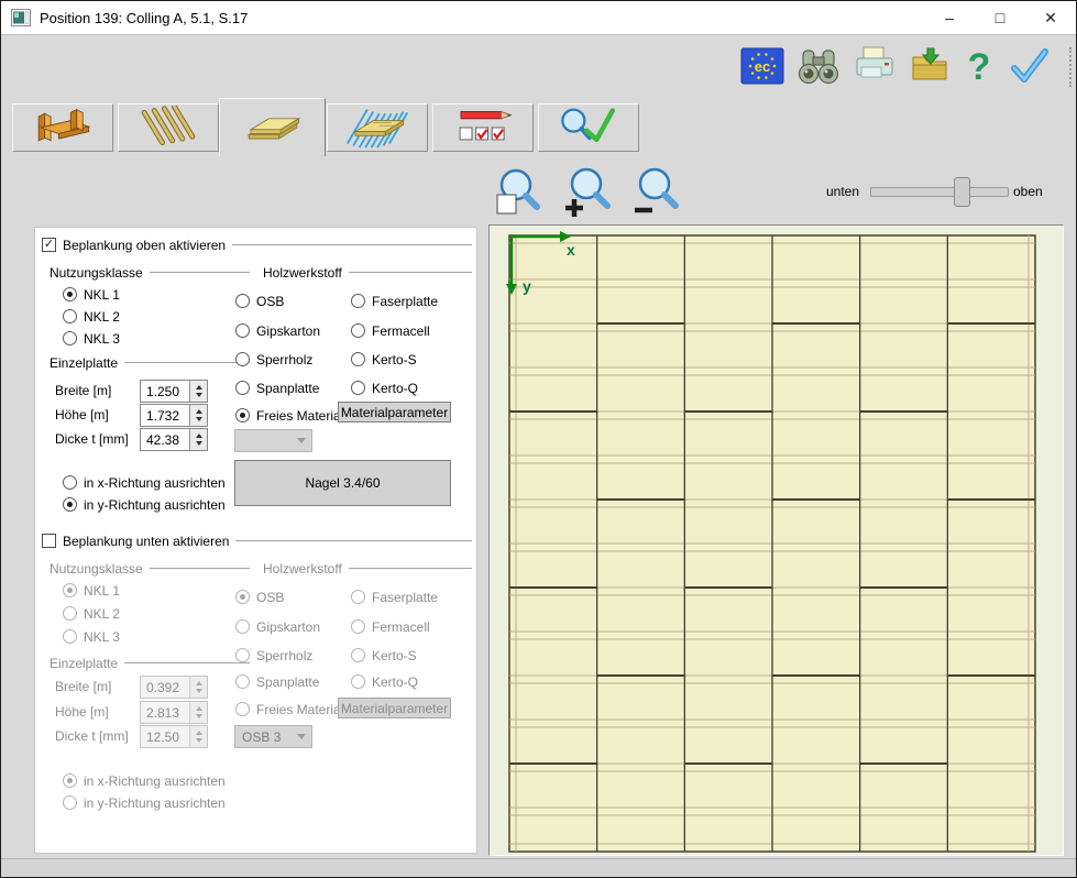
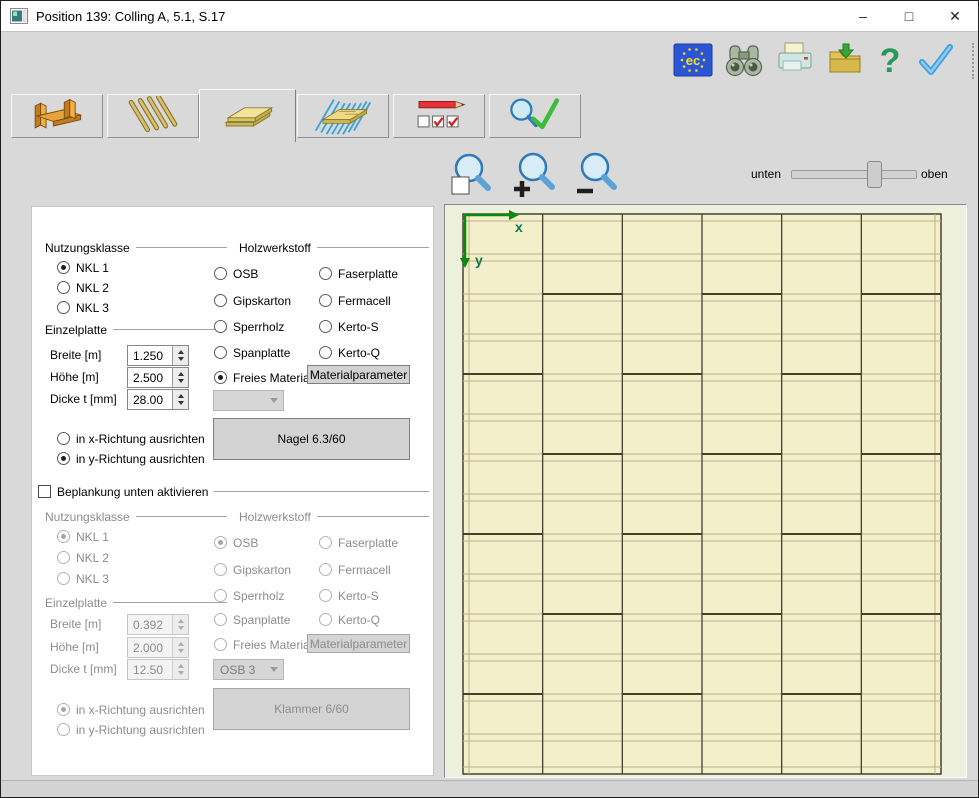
  Position 139: Colling A, 5.1, S.17
  –
  □
  ✕
  ec
  ?
  unten
  oben
- ✓
- Beplankung oben aktivieren
  Nutzungsklasse
  NKL 1
  NKL 2
  NKL 3
  Einzelplatte
  Breite [m]
  1.250
  Höhe [m]
- 1.732
+ 2.500
  Dicke t [mm]
- 42.38
+ 28.00
  in x-Richtung ausrichten
  in y-Richtung ausrichten
  Holzwerkstoff
  OSB
  Gipskarton
  Sperrholz
  Spanplatte
  Freies Materi
  Faserplatte
  Fermacell
  Kerto-S
  Kerto-Q
  Materialparameter
- Nagel 3.4/60
+ Nagel 6.3/60
  Beplankung unten aktivieren
  Nutzungsklasse
  NKL 1
  NKL 2
  NKL 3
  Einzelplatte
  Breite [m]
  0.392
  Höhe [m]
- 2.813
+ 2.000
  Dicke t [mm]
  12.50
  in x-Richtung ausrichten
  in y-Richtung ausrichten
  Holzwerkstoff
  OSB
  Gipskarton
  Sperrholz
  Spanplatte
  Freies Materi
  Faserplatte
  Fermacell
  Kerto-S
  Kerto-Q
  Materialparameter
  OSB 3
+ Klammer 6/60
  x
  y
